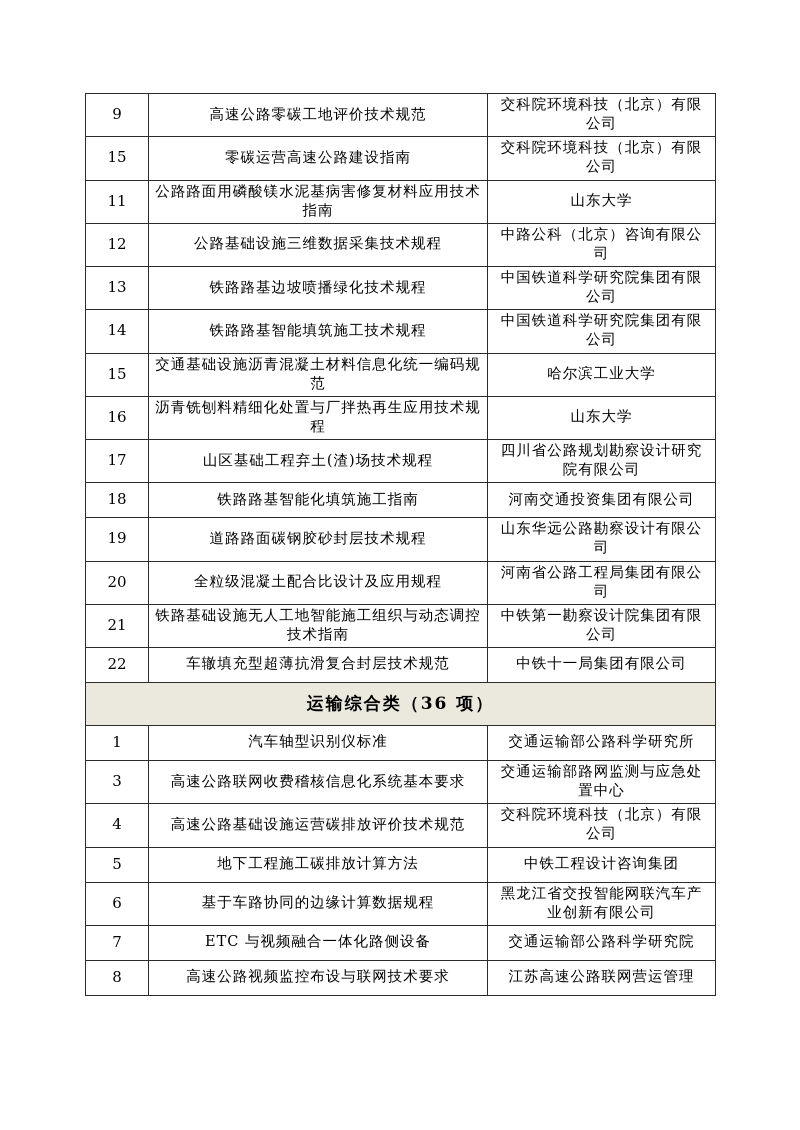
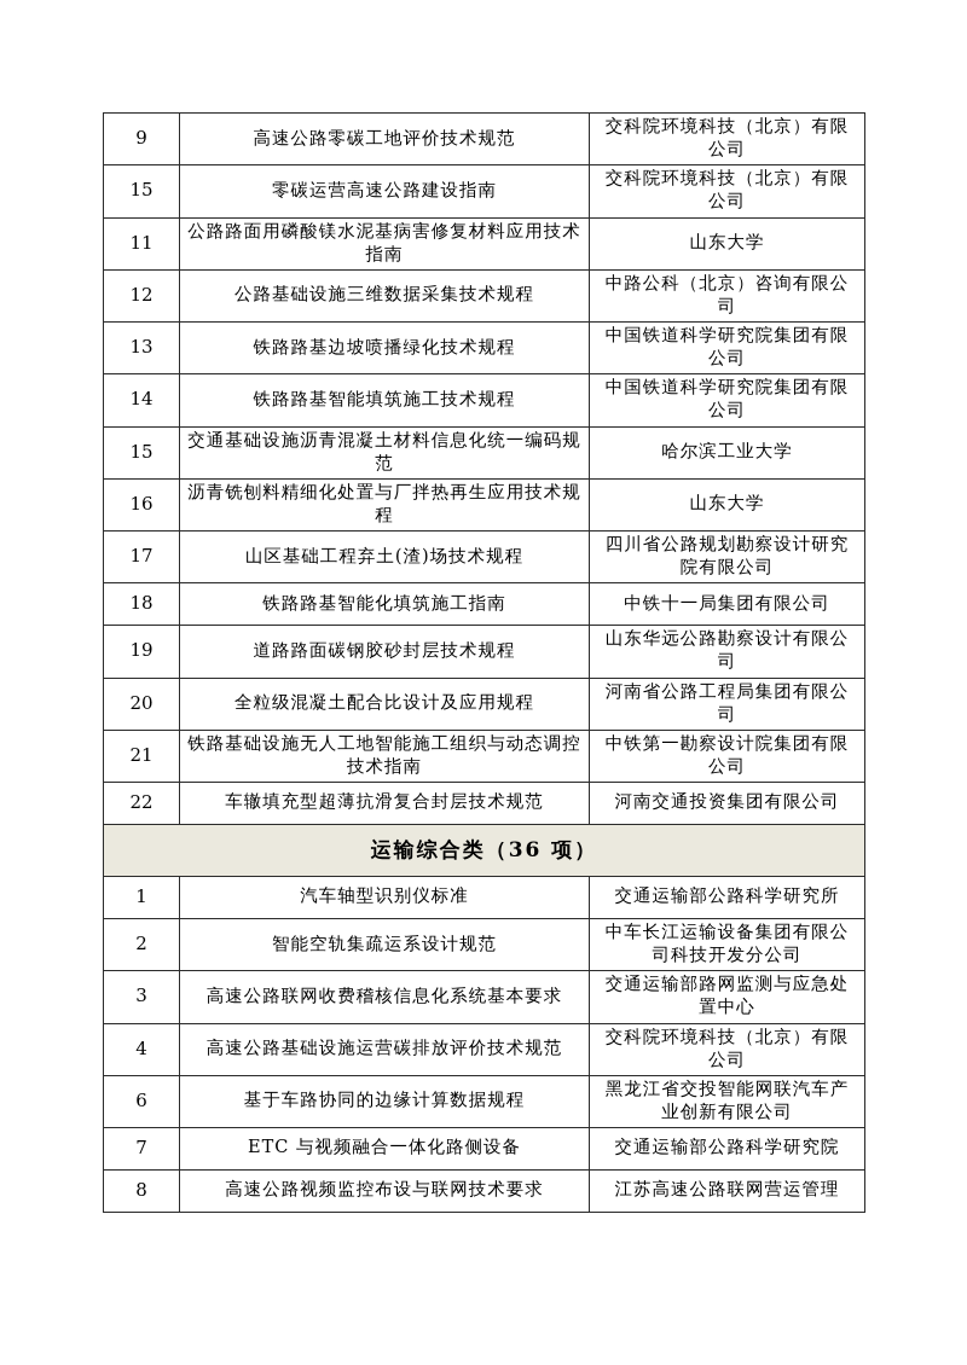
  9	高速公路零碳工地评价技术规范	交科院环境科技（北京）有限公司
  15	零碳运营高速公路建设指南	交科院环境科技（北京）有限公司
  11	公路路面用磷酸镁水泥基病害修复材料应用技术指南	山东大学
  12	公路基础设施三维数据采集技术规程	中路公科（北京）咨询有限公司
  13	铁路路基边坡喷播绿化技术规程	中国铁道科学研究院集团有限公司
  14	铁路路基智能填筑施工技术规程	中国铁道科学研究院集团有限公司
  15	交通基础设施沥青混凝土材料信息化统一编码规范	哈尔滨工业大学
  16	沥青铣刨料精细化处置与厂拌热再生应用技术规程	山东大学
  17	山区基础工程弃土(渣)场技术规程	四川省公路规划勘察设计研究院有限公司
- 18	铁路路基智能化填筑施工指南	河南交通投资集团有限公司
+ 18	铁路路基智能化填筑施工指南	中铁十一局集团有限公司
  19	道路路面碳钢胶砂封层技术规程	山东华远公路勘察设计有限公司
  20	全粒级混凝土配合比设计及应用规程	河南省公路工程局集团有限公司
  21	铁路基础设施无人工地智能施工组织与动态调控技术指南	中铁第一勘察设计院集团有限公司
- 22	车辙填充型超薄抗滑复合封层技术规范	中铁十一局集团有限公司
+ 22	车辙填充型超薄抗滑复合封层技术规范	河南交通投资集团有限公司
  运输综合类（36 项）
  1	汽车轴型识别仪标准	交通运输部公路科学研究所
+ 2	智能空轨集疏运系设计规范	中车长江运输设备集团有限公司科技开发分公司
  3	高速公路联网收费稽核信息化系统基本要求	交通运输部路网监测与应急处置中心
  4	高速公路基础设施运营碳排放评价技术规范	交科院环境科技（北京）有限公司
- 5	地下工程施工碳排放计算方法	中铁工程设计咨询集团
  6	基于车路协同的边缘计算数据规程	黑龙江省交投智能网联汽车产业创新有限公司
  7	ETC 与视频融合一体化路侧设备	交通运输部公路科学研究院
  8	高速公路视频监控布设与联网技术要求	江苏高速公路联网营运管理
